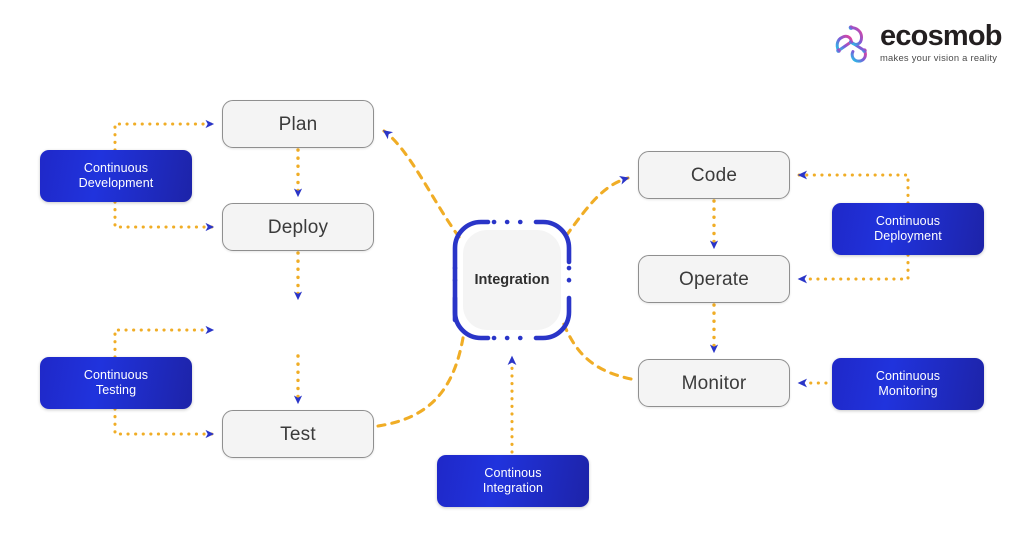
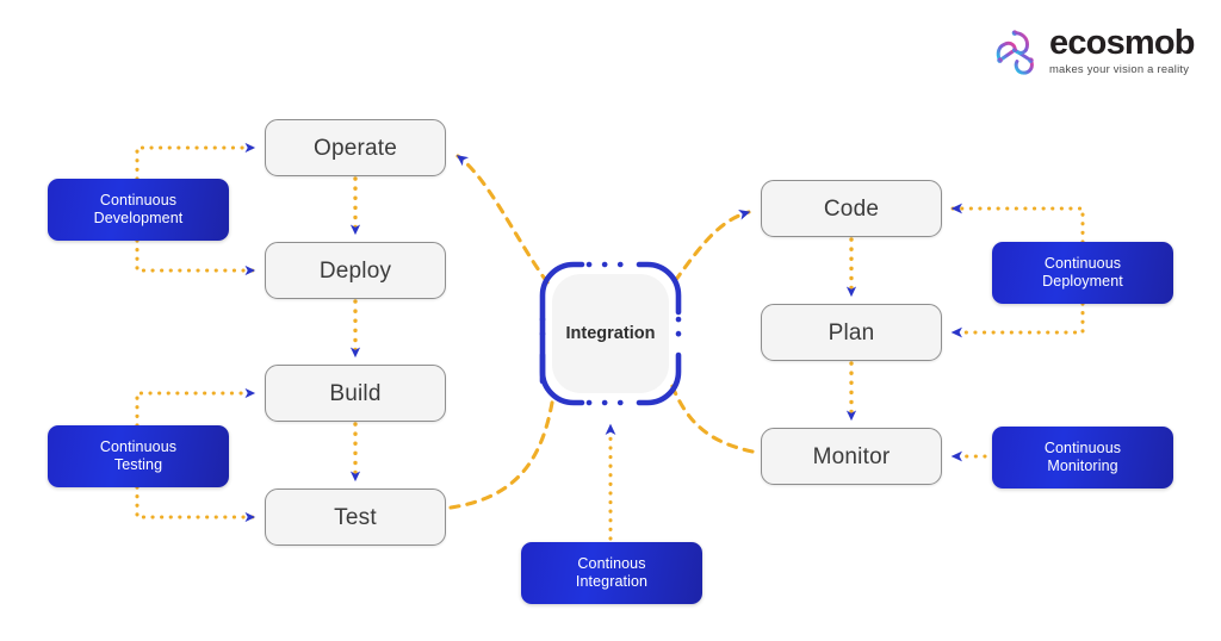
- Plan
+ Operate
  Deploy
+ Build
  Test
  Code
- Operate
+ Plan
  Monitor
  Integration
  Continuous
  Development
  Continuous
  Testing
  Continous
  Integration
  Continuous
  Deployment
  Continuous
  Monitoring
  ecosmob
  makes your vision a reality
